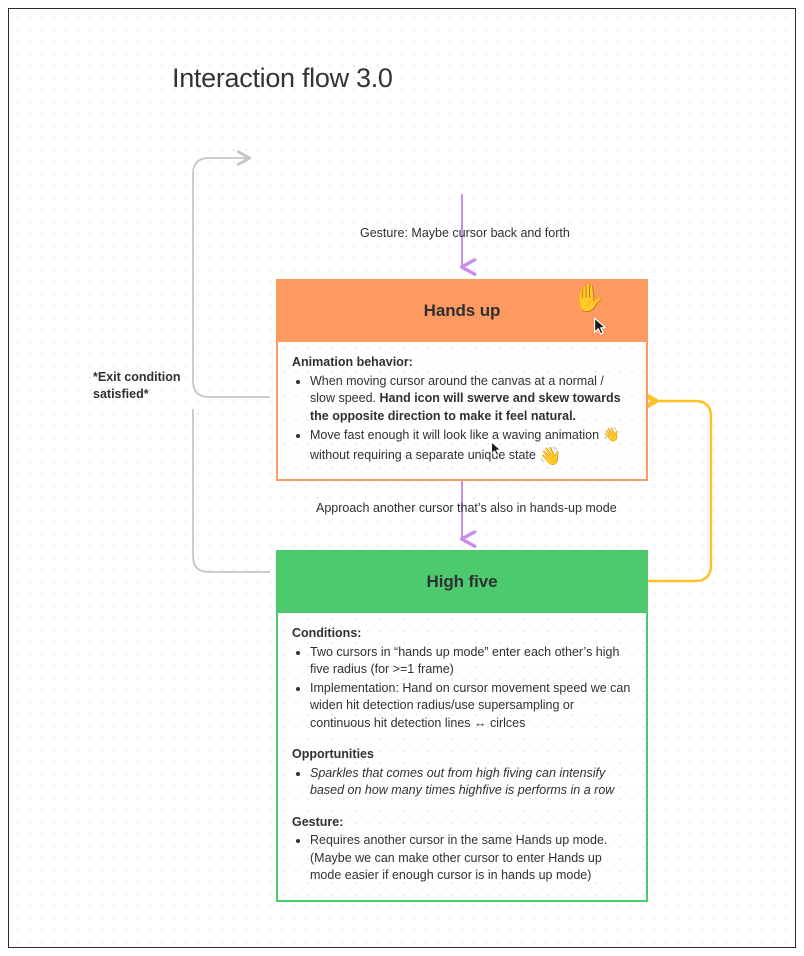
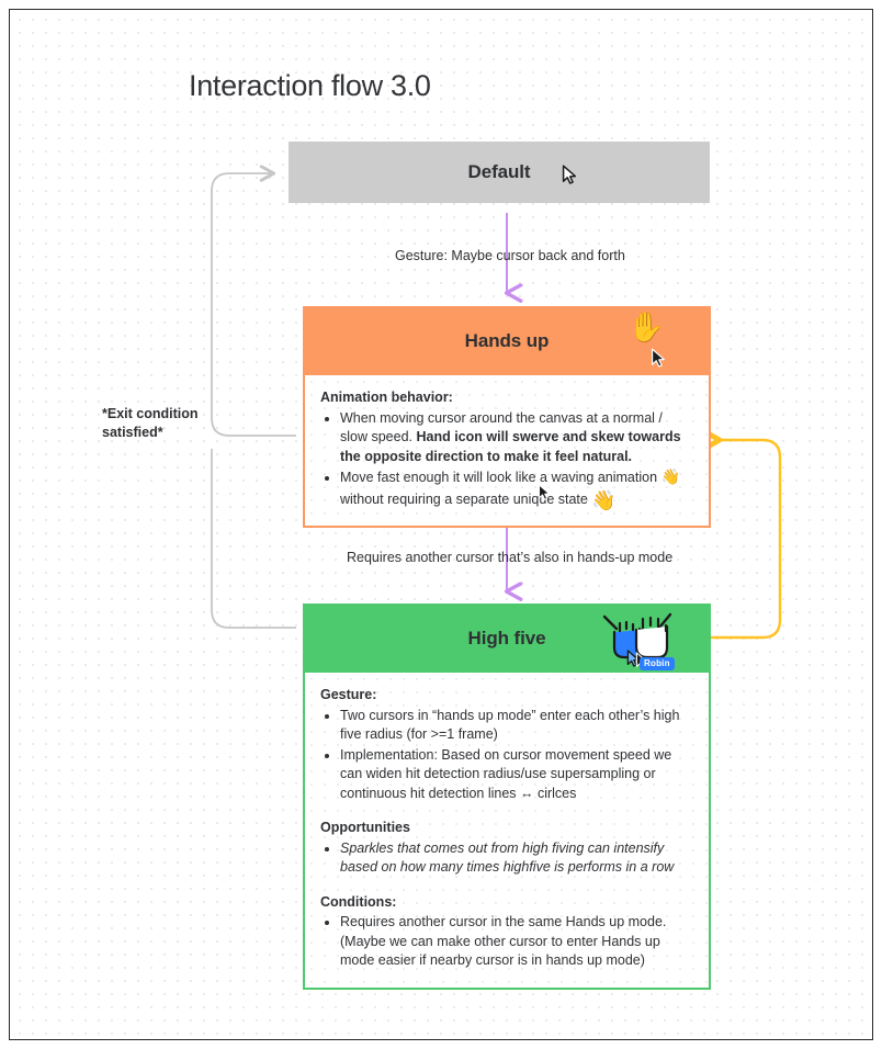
  Interaction flow 3.0
  Gesture: Maybe cursor back and forth
- Approach another cursor that’s also in hands-up mode
+ Requires another cursor that’s also in hands-up mode
  *Exit condition satisfied*
+ Default
  Hands up
  ✋
  Animation behavior:
  When moving cursor around the canvas at a normal / slow speed. Hand icon will swerve and skew towards the opposite direction to make it feel natural.
  Move fast enough it will look like a waving animation 👋 without requiring a separate unique state 👋
  High five
+ Robin
- Conditions:
+ Gesture:
  Two cursors in “hands up mode” enter each other’s high five radius (for >=1 frame)
- Implementation: Hand on cursor movement speed we can widen hit detection radius/use supersampling or continuous hit detection lines ↔ cirlces
+ Implementation: Based on cursor movement speed we can widen hit detection radius/use supersampling or continuous hit detection lines ↔ cirlces
  Opportunities
  Sparkles that comes out from high fiving can intensify based on how many times highfive is performs in a row
- Gesture:
+ Conditions:
- Requires another cursor in the same Hands up mode. (Maybe we can make other cursor to enter Hands up mode easier if enough cursor is in hands up mode)
+ Requires another cursor in the same Hands up mode. (Maybe we can make other cursor to enter Hands up mode easier if nearby cursor is in hands up mode)
